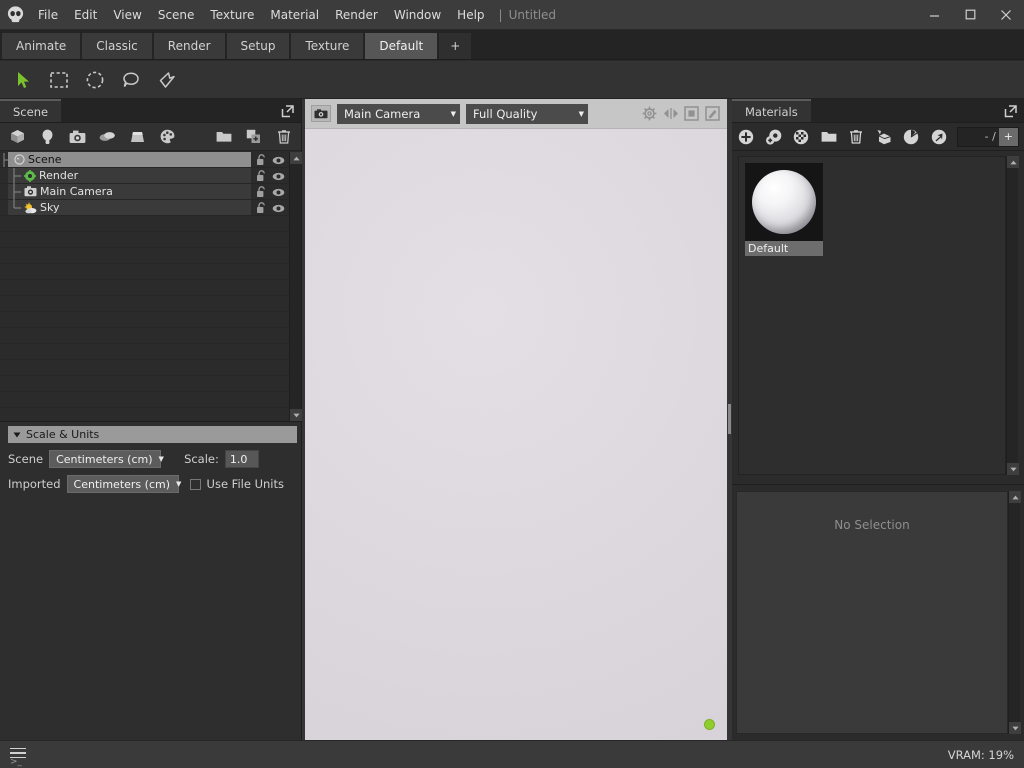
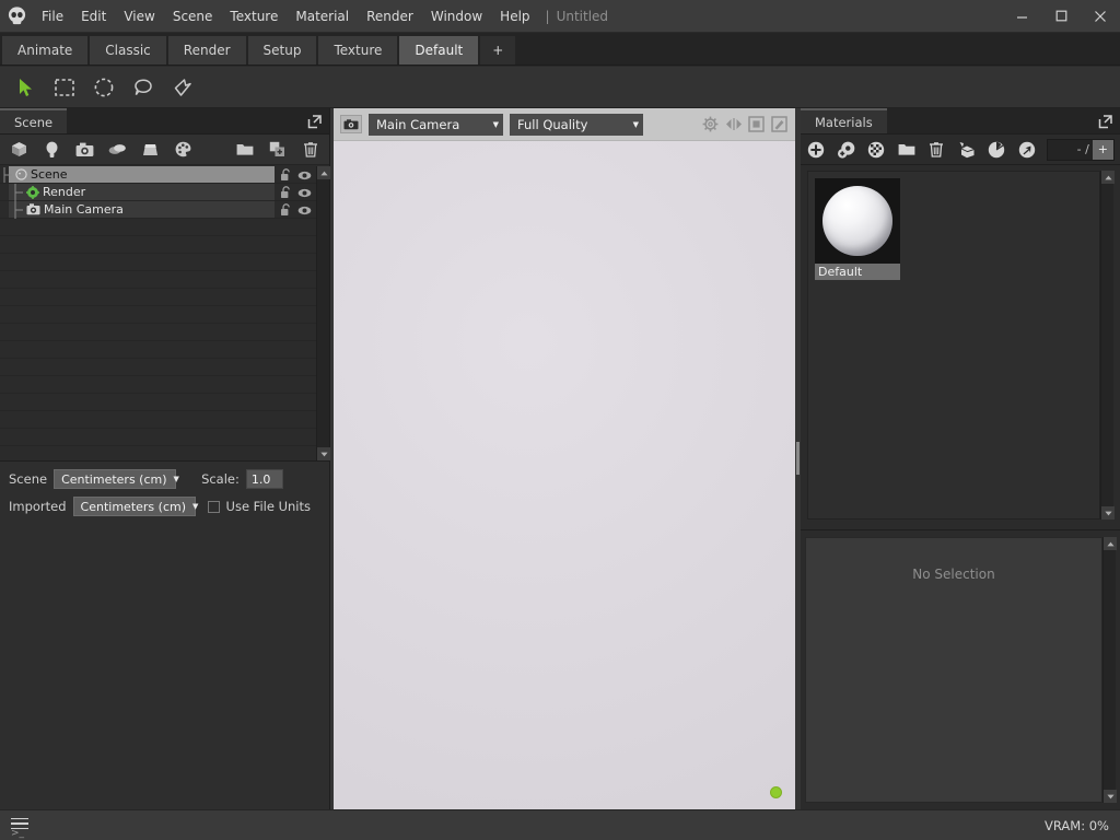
  File
  Edit
  View
  Scene
  Texture
  Material
  Render
  Window
  Help
  |
  Untitled
  Animate
  Classic
  Render
  Setup
  Texture
  Default
  +
  Scene
  Scene
  Render
  Main Camera
- Sky
- Scale & Units
  Scene
  Centimeters (cm)
  ▼
  Scale:
  1.0
  Imported
  Centimeters (cm)
  ▼
  Use File Units
  Main Camera
  ▼
  Full Quality
  ▼
  Materials
  - /
  +
  Default
  No Selection
  >_
- VRAM: 19%
+ VRAM: 0%
